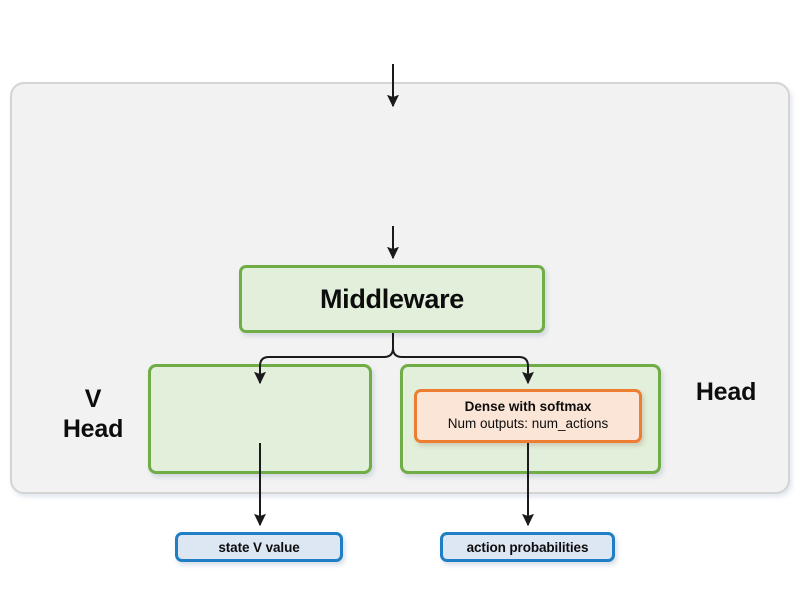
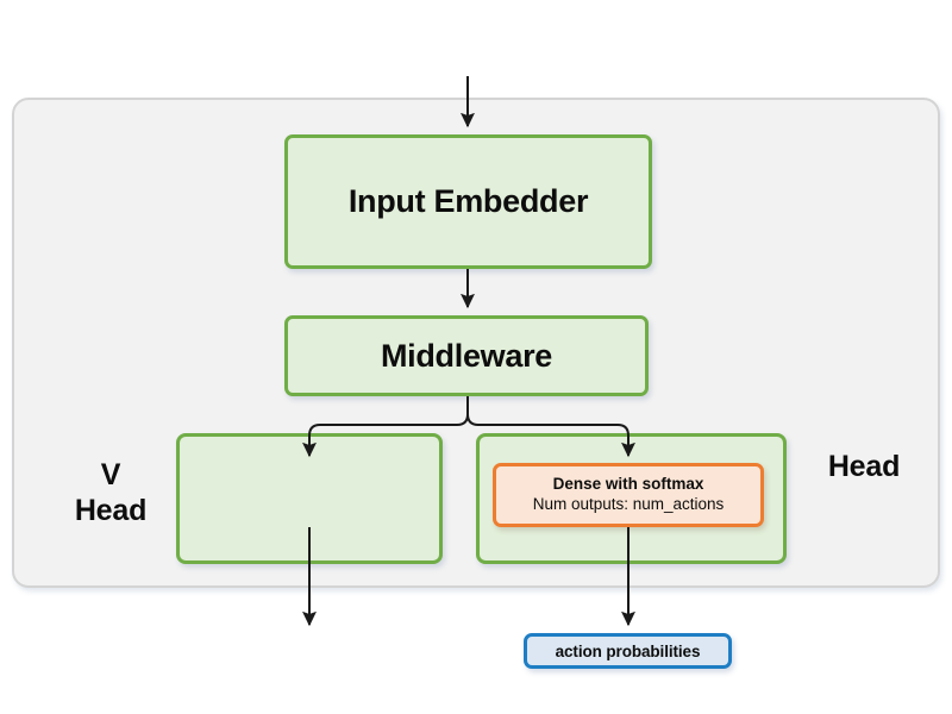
+ Input Embedder
  Middleware
  V
  Head
  Head
  Dense with softmax
  Num outputs: num_actions
- state V value
  action probabilities
